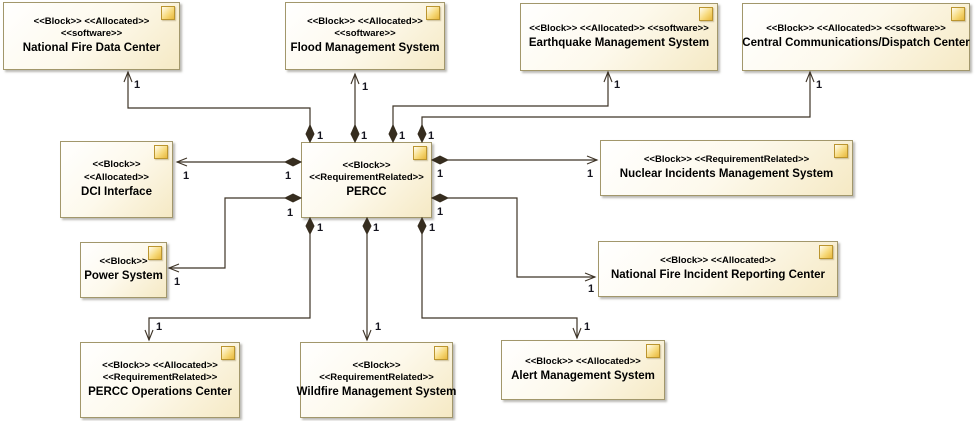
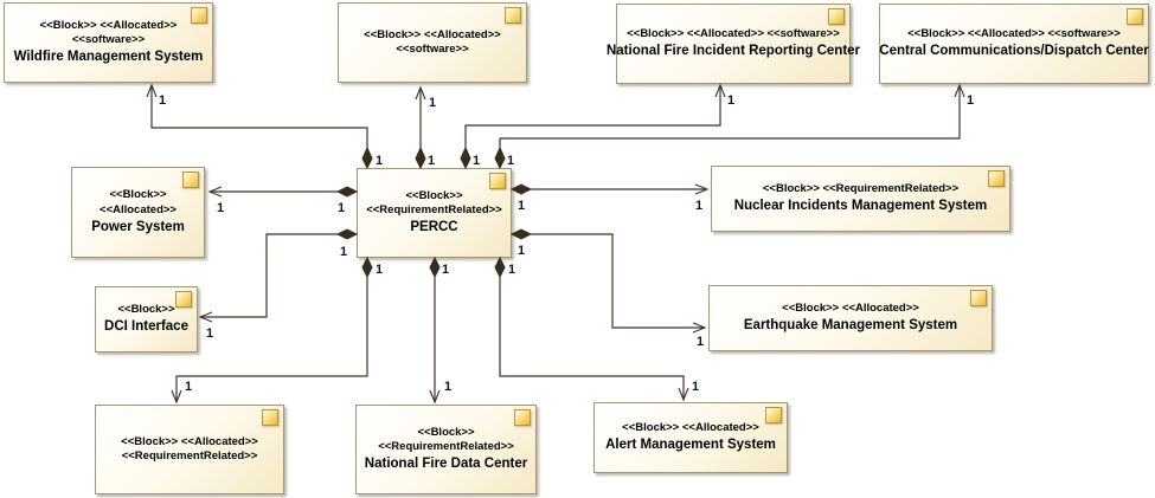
  <<Block>> <<Allocated>>
  <<software>>
- National Fire Data Center
+ Wildfire Management System
  <<Block>> <<Allocated>>
  <<software>>
- Flood Management System
  <<Block>> <<Allocated>> <<software>>
- Earthquake Management System
+ National Fire Incident Reporting Center
  <<Block>> <<Allocated>> <<software>>
  Central Communications/Dispatch Center
  <<Block>>
  <<Allocated>>
- DCI Interface
+ Power System
  <<Block>>
  <<RequirementRelated>>
  PERCC
  <<Block>> <<RequirementRelated>>
  Nuclear Incidents Management System
  <<Block>>
- Power System
+ DCI Interface
  <<Block>> <<Allocated>>
- National Fire Incident Reporting Center
+ Earthquake Management System
  <<Block>> <<Allocated>>
  <<RequirementRelated>>
- PERCC Operations Center
  <<Block>>
  <<RequirementRelated>>
- Wildfire Management System
+ National Fire Data Center
  <<Block>> <<Allocated>>
  Alert Management System
  1
  1
  1
  1
  1
  1
  1
  1
  1
  1
  1
  1
  1
  1
  1
  1
  1
  1
  1
  1
  1
  1
